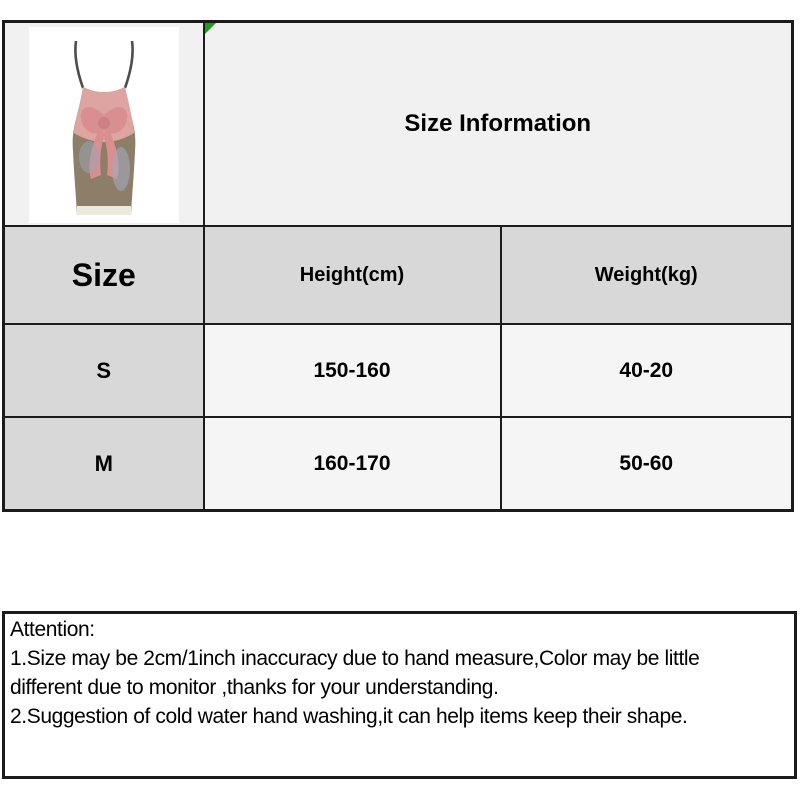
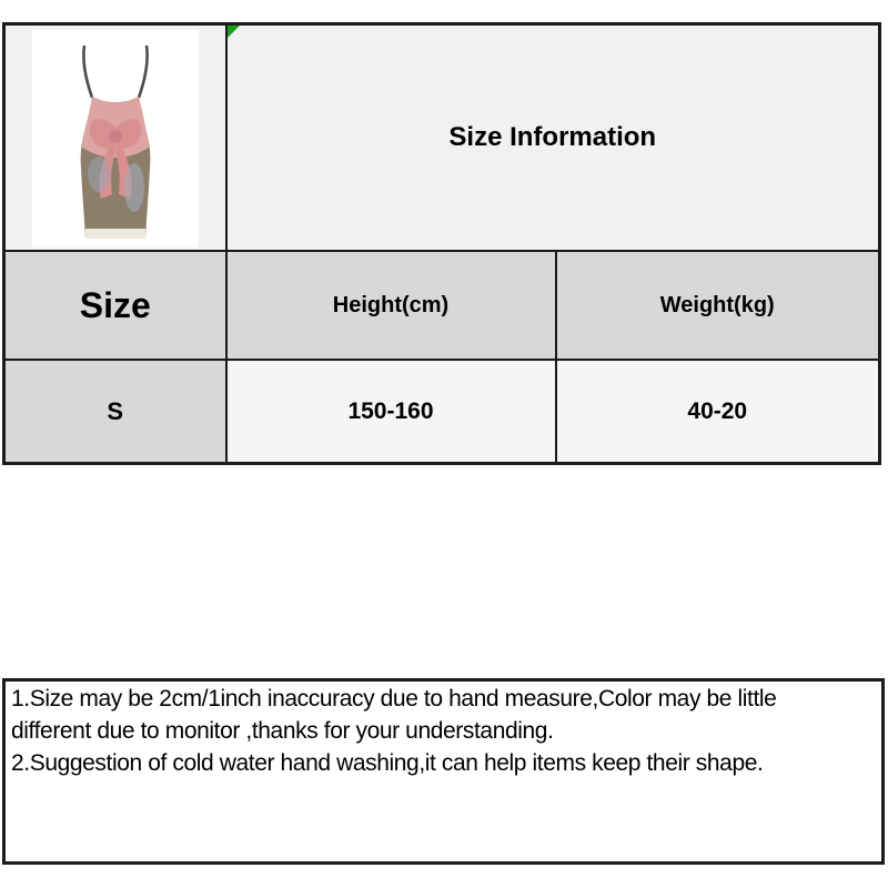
  	Size Information
  Size	Height(cm)	Weight(kg)
  S	150-160	40-20
- M	160-170	50-60
- Attention:
  1.Size may be 2cm/1inch inaccuracy due to hand measure,Color may be little
  different due to monitor ,thanks for your understanding.
  2.Suggestion of cold water hand washing,it can help items keep their shape.
